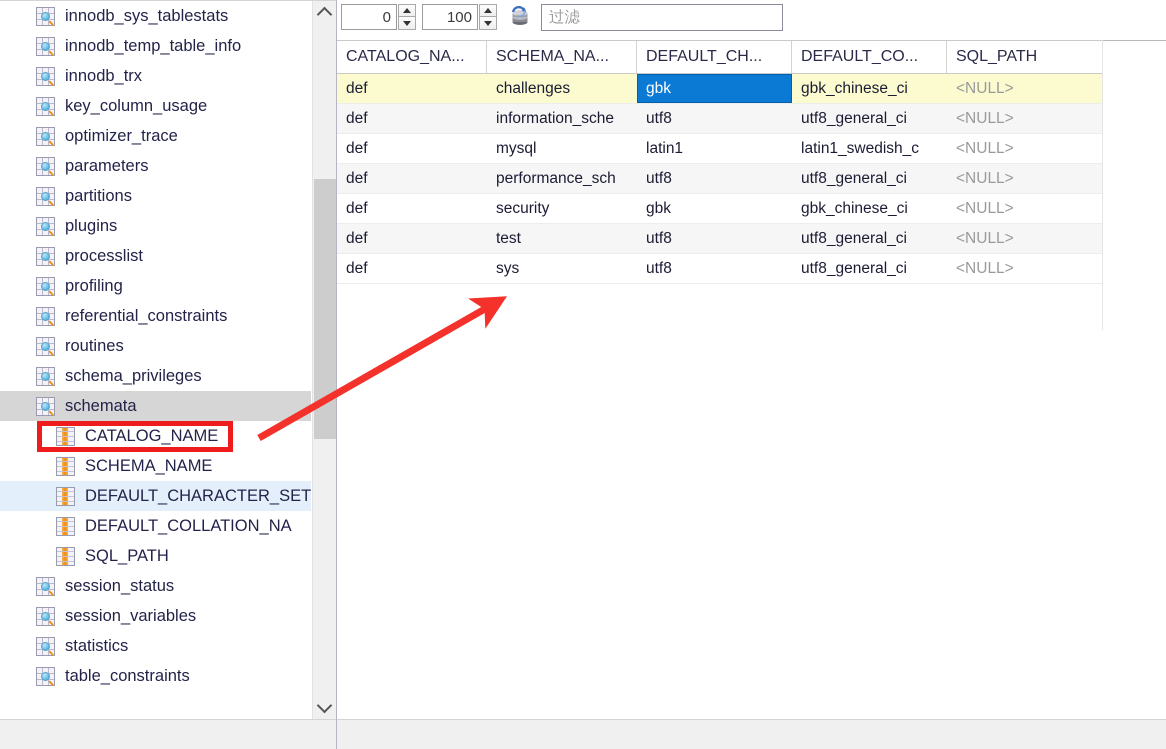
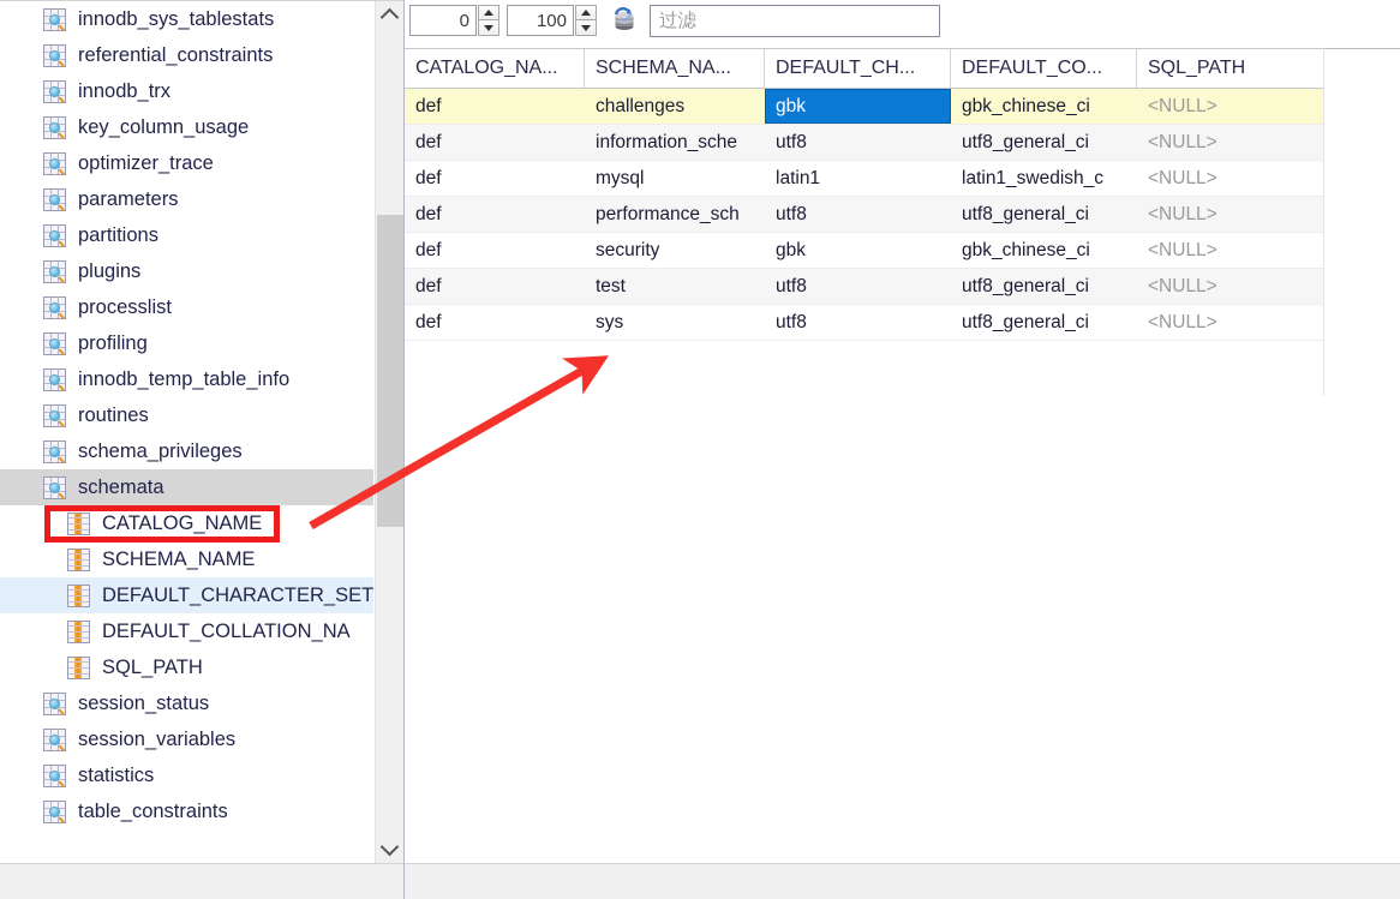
  innodb_sys_tablestats
- innodb_temp_table_info
+ referential_constraints
  innodb_trx
  key_column_usage
  optimizer_trace
  parameters
  partitions
  plugins
  processlist
  profiling
- referential_constraints
+ innodb_temp_table_info
  routines
  schema_privileges
  schemata
  CATALOG_NAME
  SCHEMA_NAME
  DEFAULT_CHARACTER_SET
  DEFAULT_COLLATION_NA
  SQL_PATH
  session_status
  session_variables
  statistics
  table_constraints
  0
  100
  过滤
  CATALOG_NA...
  SCHEMA_NA...
  DEFAULT_CH...
  DEFAULT_CO...
  SQL_PATH
  def
  challenges
  gbk
  gbk_chinese_ci
  <NULL>
  def
  information_sche
  utf8
  utf8_general_ci
  <NULL>
  def
  mysql
  latin1
  latin1_swedish_c
  <NULL>
  def
  performance_sch
  utf8
  utf8_general_ci
  <NULL>
  def
  security
  gbk
  gbk_chinese_ci
  <NULL>
  def
  test
  utf8
  utf8_general_ci
  <NULL>
  def
  sys
  utf8
  utf8_general_ci
  <NULL>
